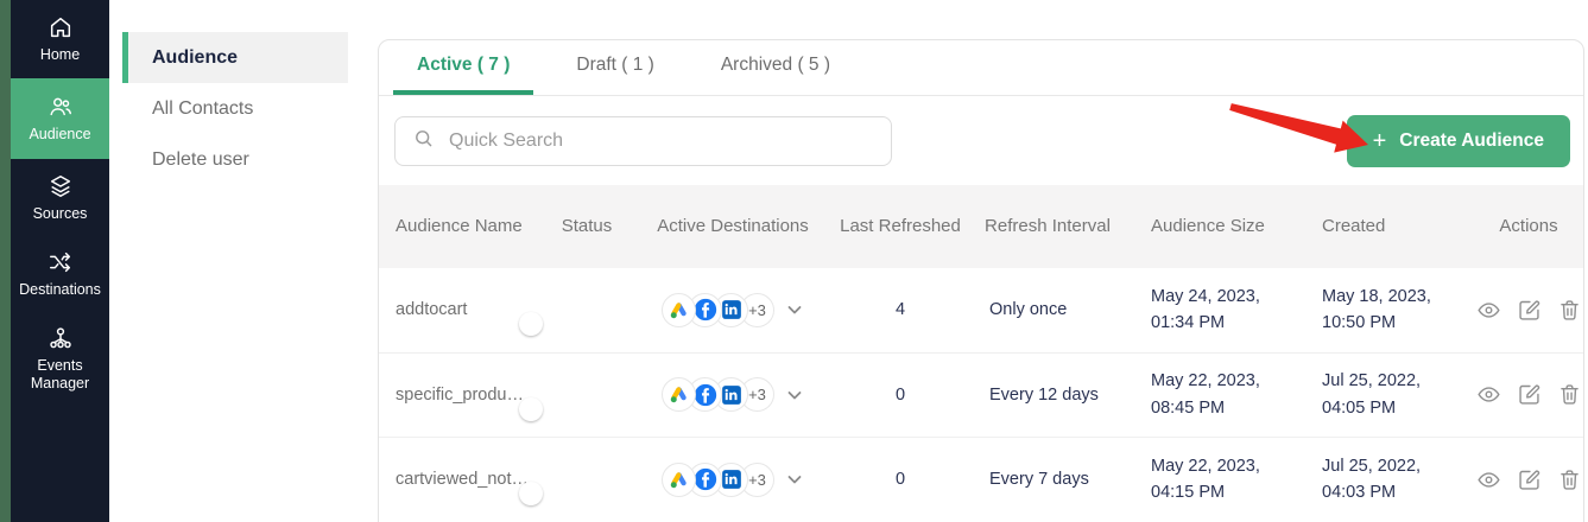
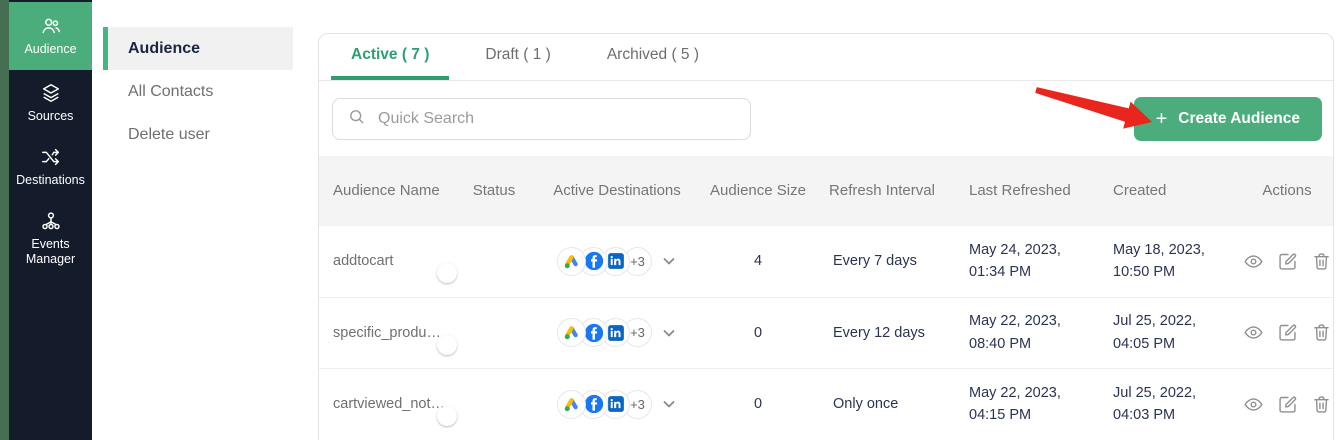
- Home
  Audience
  Sources
  Destinations
  Events Manager
  Audience
  All Contacts
  Delete user
  Active ( 7 )
  Draft ( 1 )
  Archived ( 5 )
  Quick Search
  +
  Create Audience
  Audience Name
  Status
  Active Destinations
- Last Refreshed
+ Audience Size
  Refresh Interval
- Audience Size
+ Last Refreshed
  Created
  Actions
  addtocart
  +3
  4
- Only once
+ Every 7 days
  May 24, 2023,
  01:34 PM
  May 18, 2023,
  10:50 PM
  specific_produ…
  +3
  0
  Every 12 days
  May 22, 2023,
- 08:45 PM
+ 08:40 PM
  Jul 25, 2022,
  04:05 PM
  cartviewed_not…
  +3
  0
- Every 7 days
+ Only once
  May 22, 2023,
  04:15 PM
  Jul 25, 2022,
  04:03 PM
